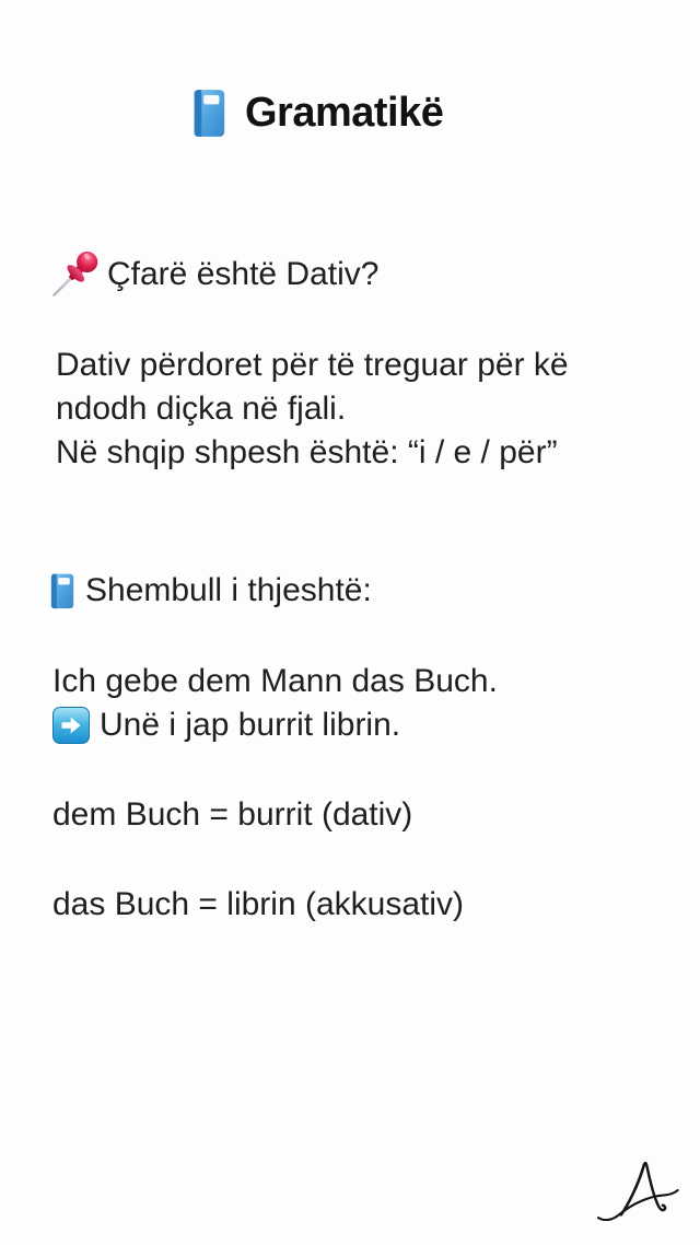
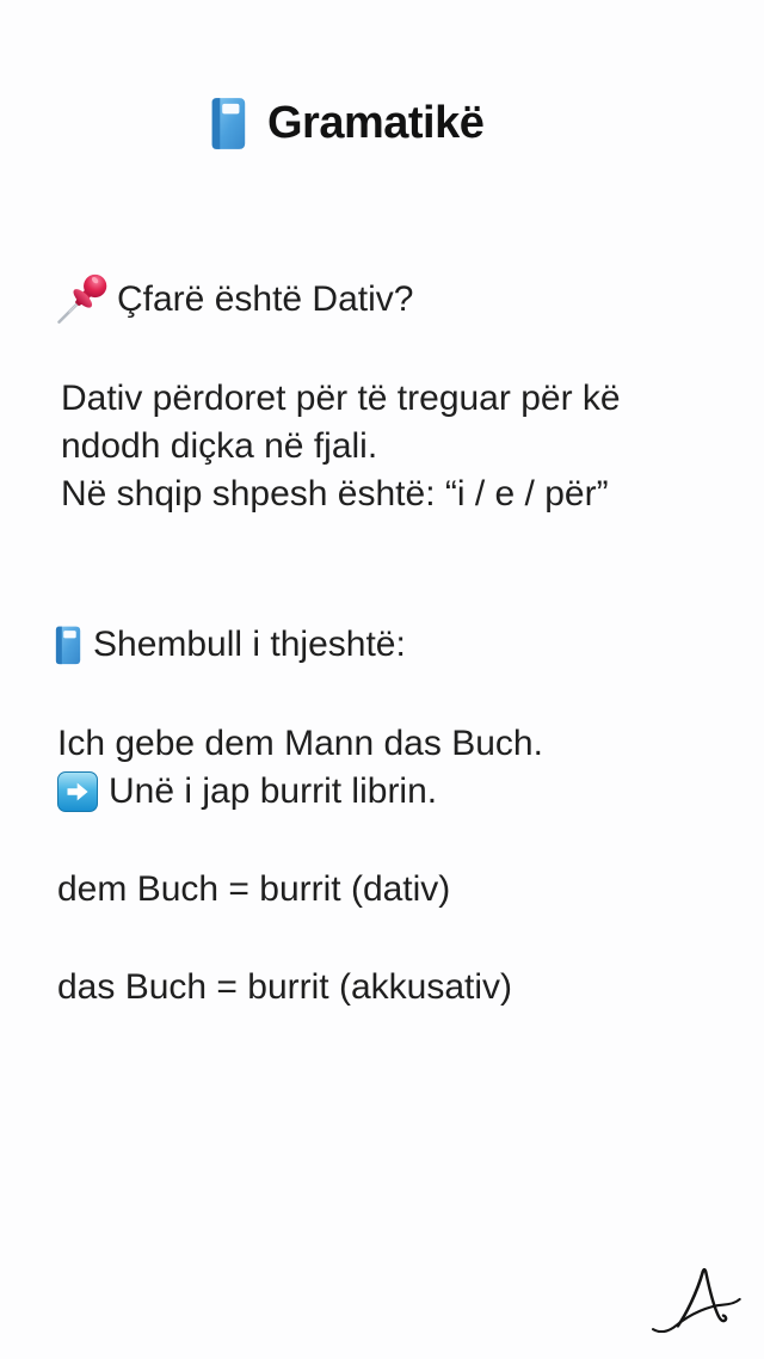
  Gramatikë
  Çfarë është Dativ?
  Dativ përdoret për të treguar për kë
  ndodh diçka në fjali.
  Në shqip shpesh është: “i / e / për”
  Shembull i thjeshtë:
  Ich gebe dem Mann das Buch.
  Unë i jap burrit librin.
  dem Buch = burrit (dativ)
- das Buch = librin (akkusativ)
+ das Buch = burrit (akkusativ)
